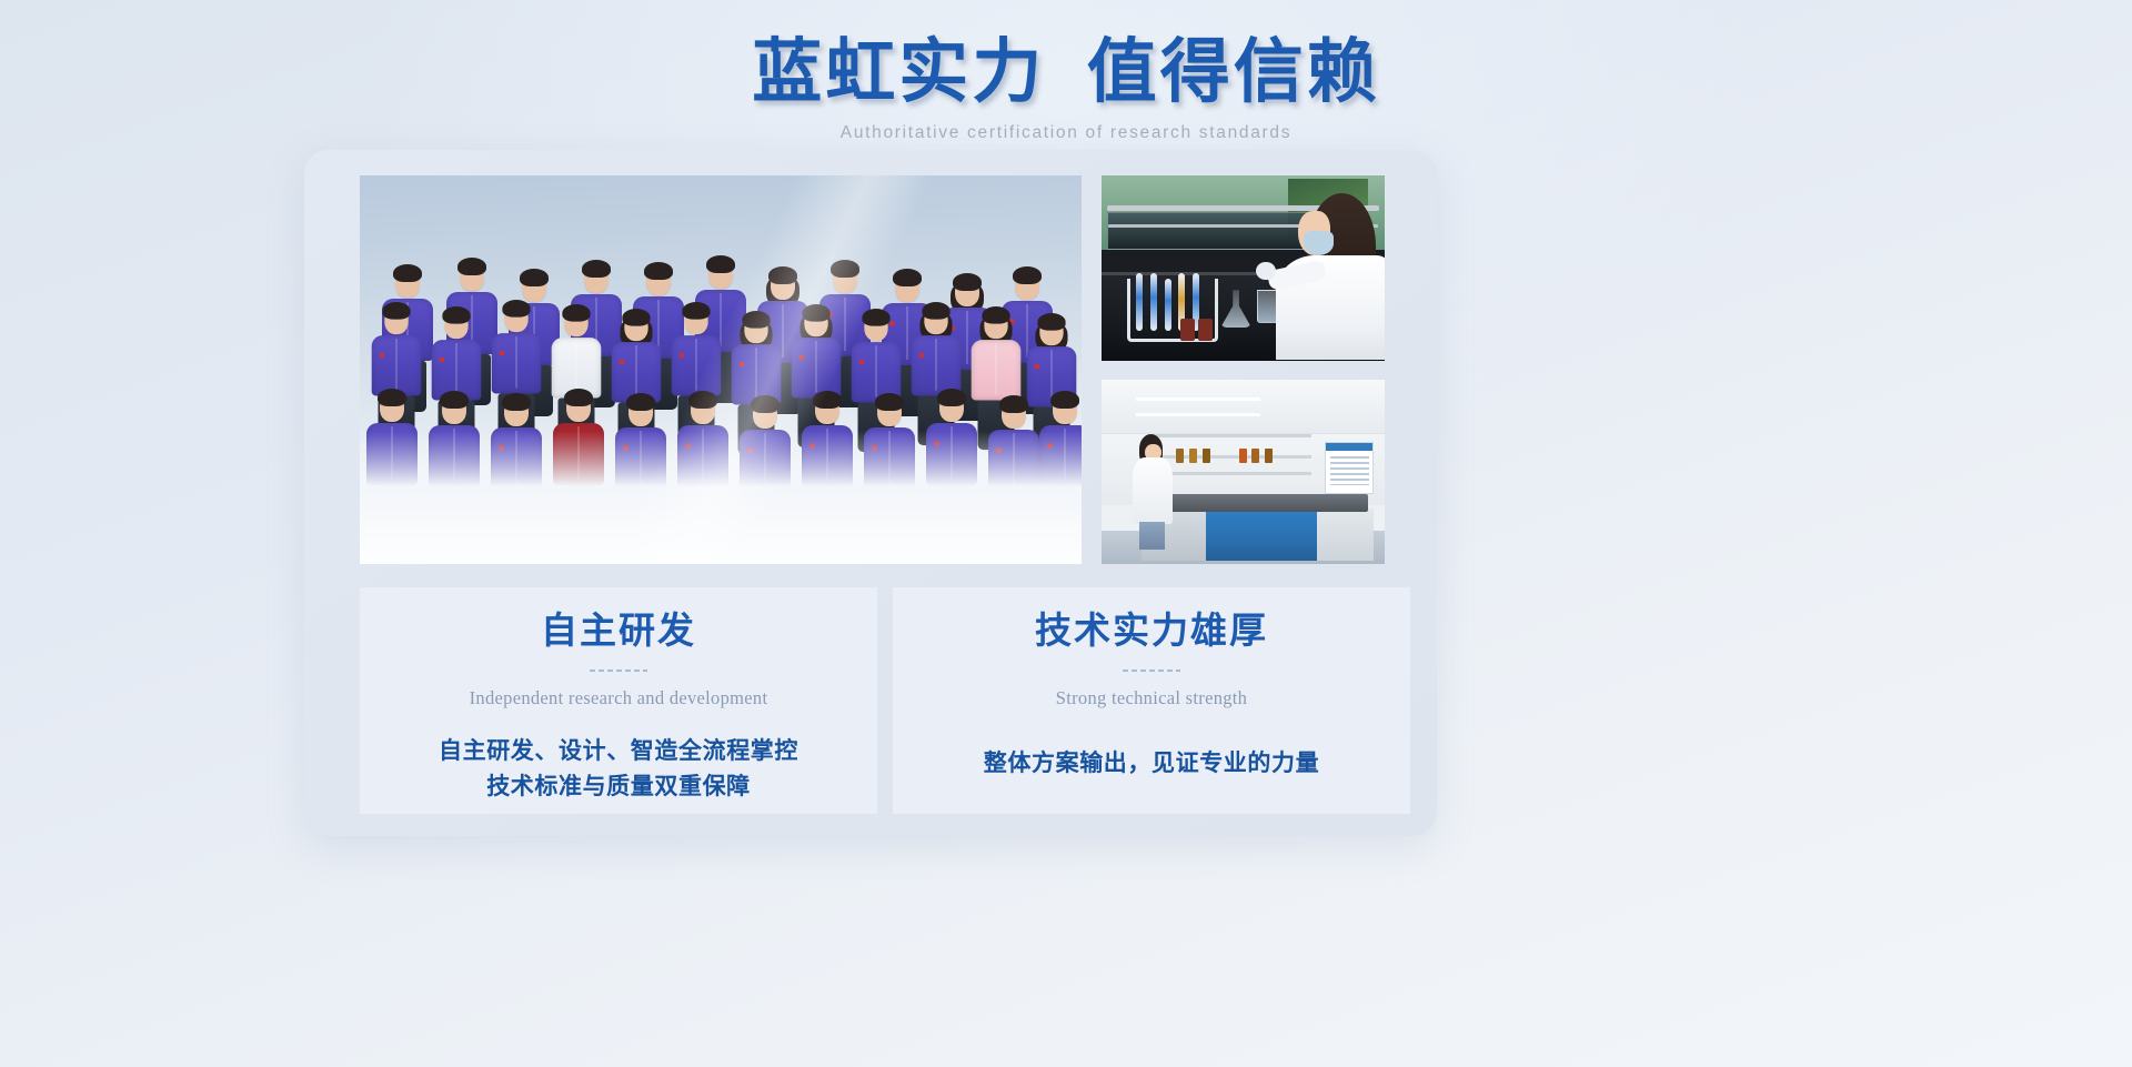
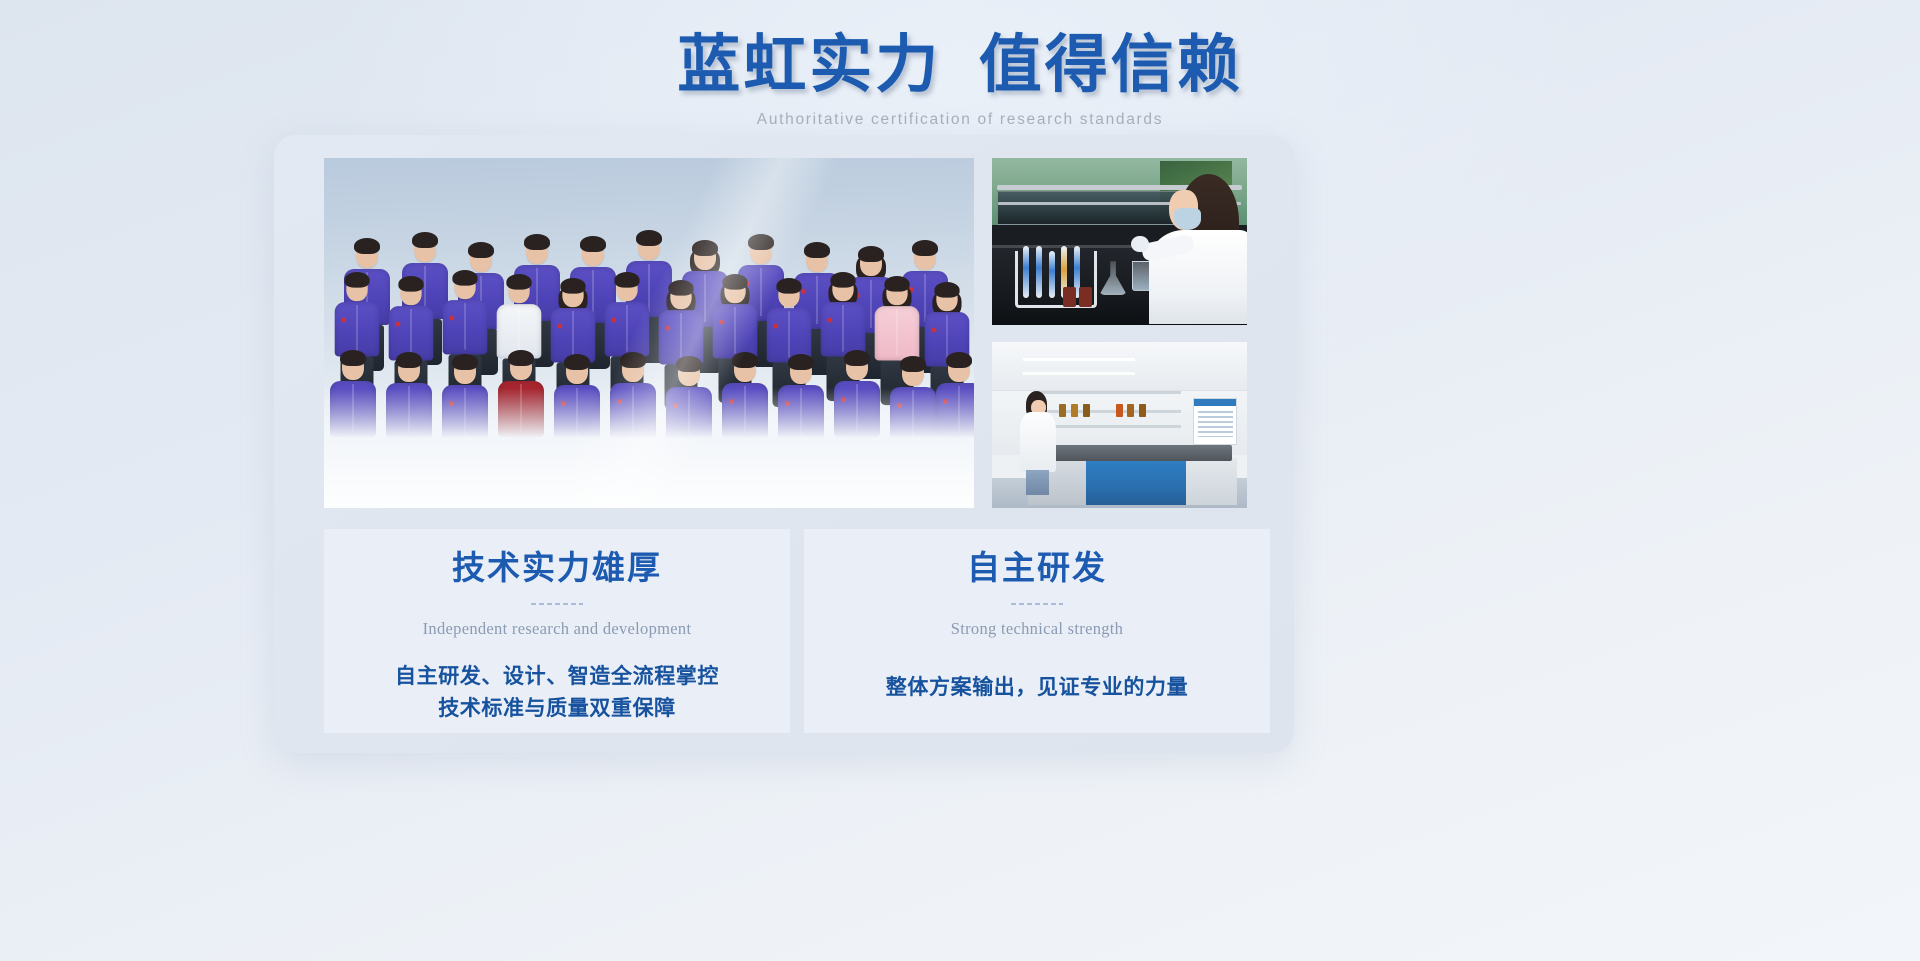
  蓝虹实力 值得信赖
  Authoritative certification of research standards
- 自主研发
+ 技术实力雄厚
  Independent research and development
  自主研发、设计、智造全流程掌控
  技术标准与质量双重保障
- 技术实力雄厚
+ 自主研发
  Strong technical strength
  整体方案输出，见证专业的力量
